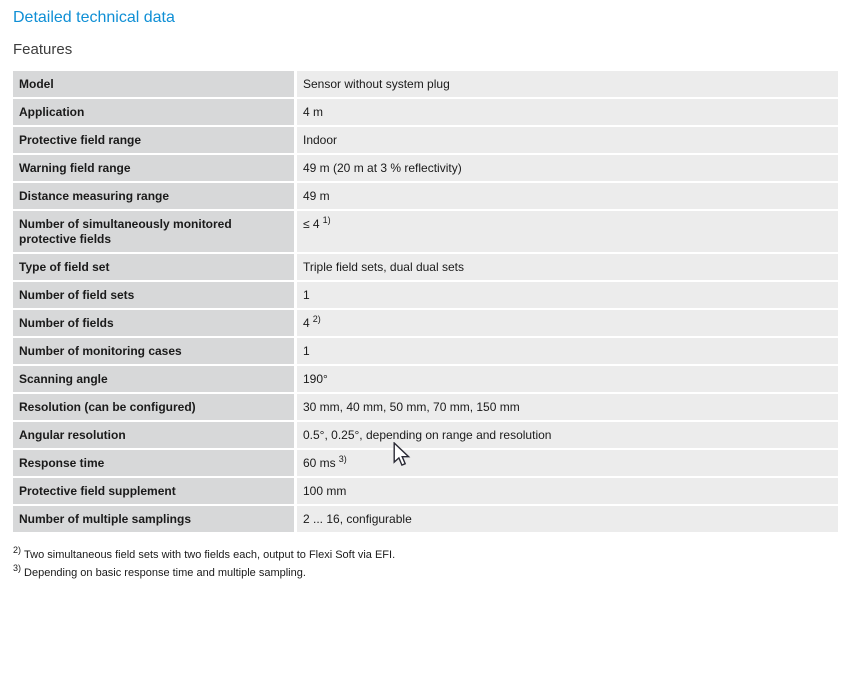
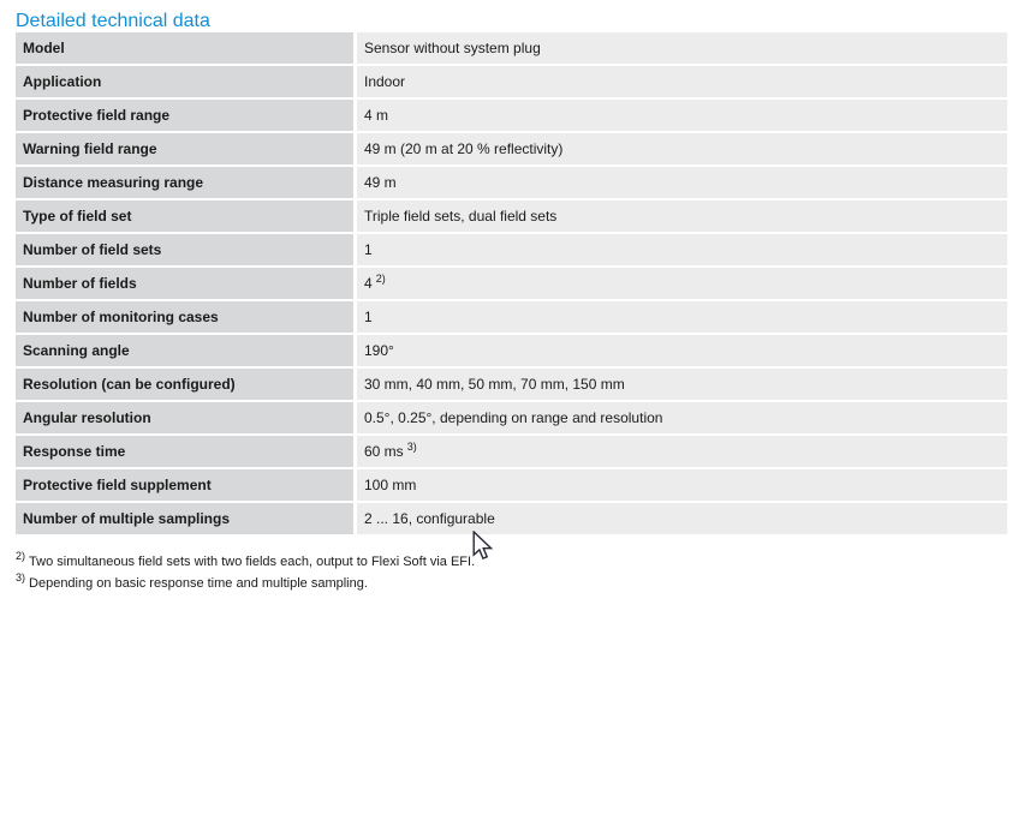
  Detailed technical data
- Features
  Model
  Sensor without system plug
  Application
- 4 m
+ Indoor
  Protective field range
- Indoor
+ 4 m
  Warning field range
- 49 m (20 m at 3 % reflectivity)
+ 49 m (20 m at 20 % reflectivity)
  Distance measuring range
  49 m
- Number of simultaneously monitored protective fields
- ≤ 4 1)
  Type of field set
- Triple field sets, dual dual sets
+ Triple field sets, dual field sets
  Number of field sets
  1
  Number of fields
  4 2)
  Number of monitoring cases
  1
  Scanning angle
  190°
  Resolution (can be configured)
  30 mm, 40 mm, 50 mm, 70 mm, 150 mm
  Angular resolution
  0.5°, 0.25°, depending on range and resolution
  Response time
  60 ms 3)
  Protective field supplement
  100 mm
  Number of multiple samplings
  2 ... 16, configurable
  2) Two simultaneous field sets with two fields each, output to Flexi Soft via EFI.
  3) Depending on basic response time and multiple sampling.
